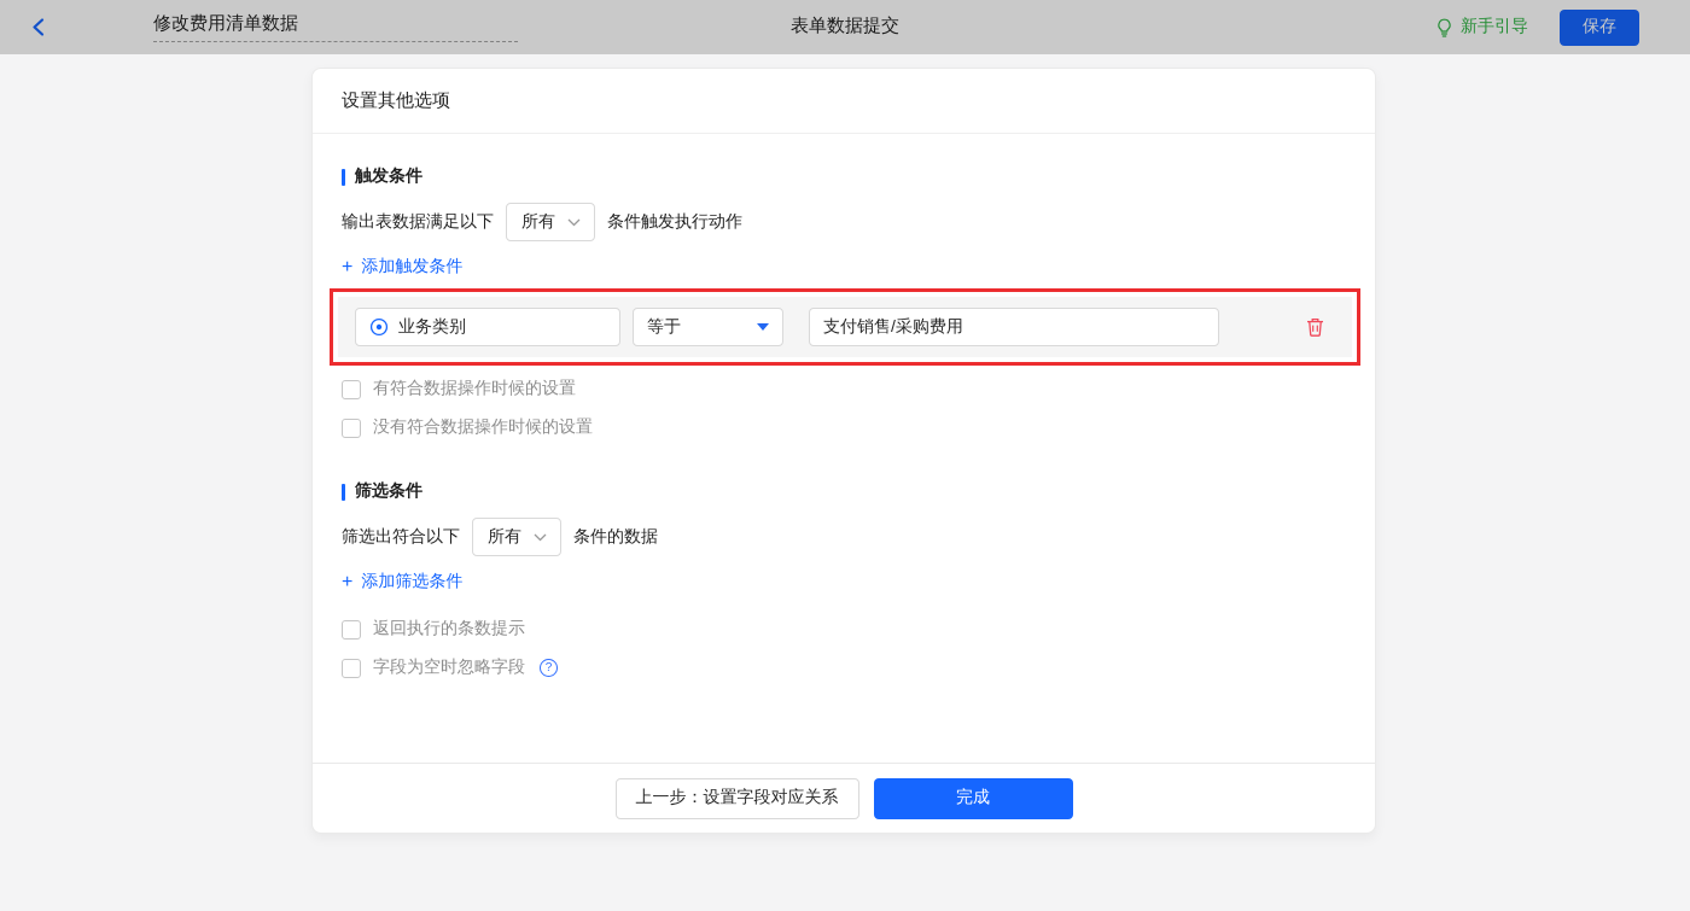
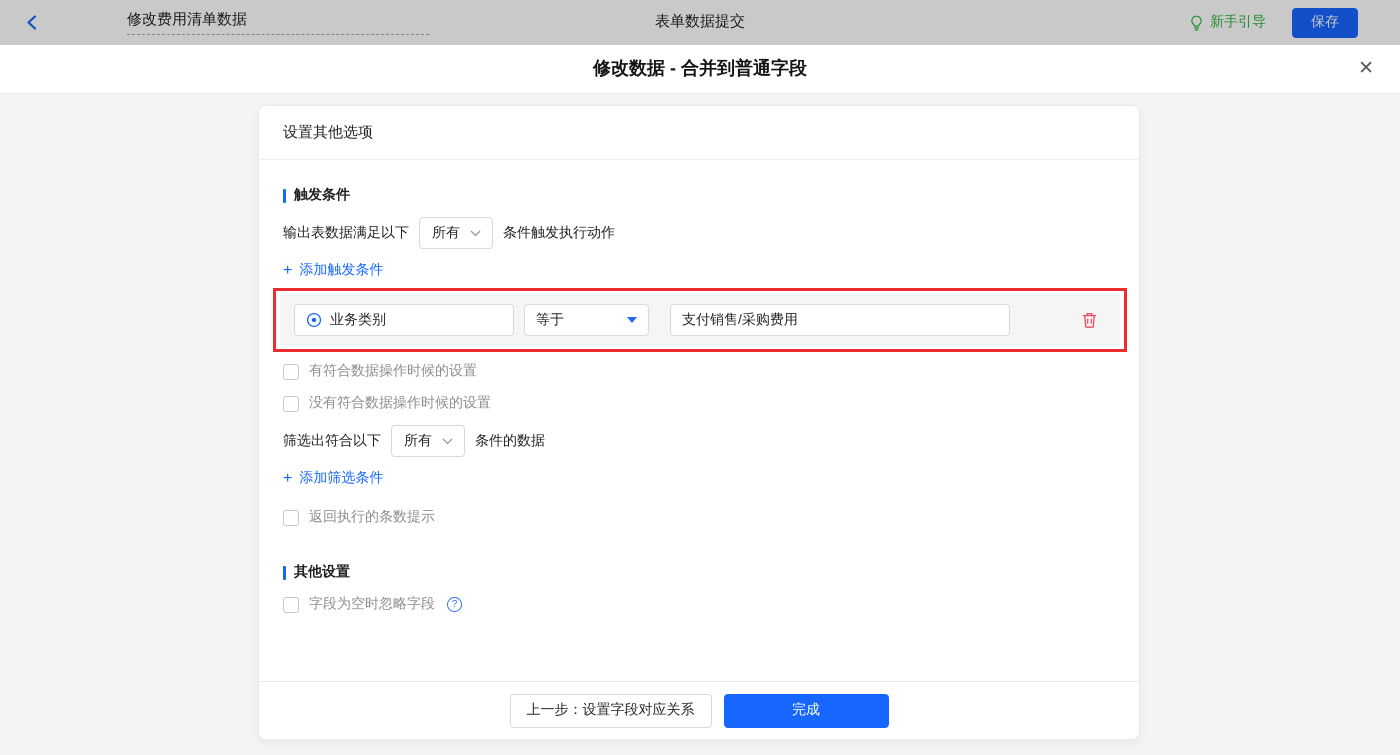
  修改费用清单数据
  表单数据提交
  新手引导
  保存
+ 修改数据 - 合并到普通字段
+ ✕
  设置其他选项
  触发条件
  输出表数据满足以下
  所有
  条件触发执行动作
  +
  添加触发条件
  业务类别
  等于
  支付销售/采购费用
  有符合数据操作时候的设置
  没有符合数据操作时候的设置
- 筛选条件
  筛选出符合以下
  所有
  条件的数据
  +
  添加筛选条件
  返回执行的条数提示
+ 其他设置
  字段为空时忽略字段
  ?
  上一步：设置字段对应关系
  完成
